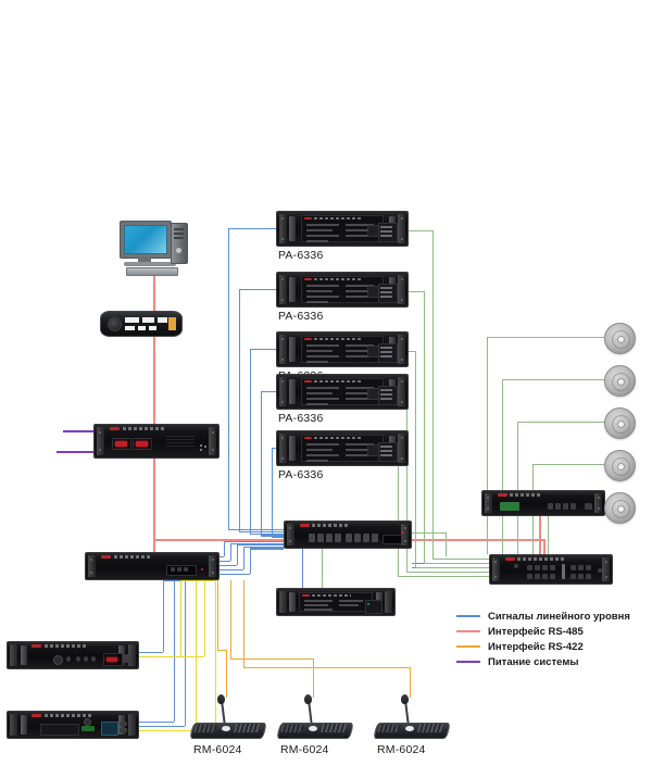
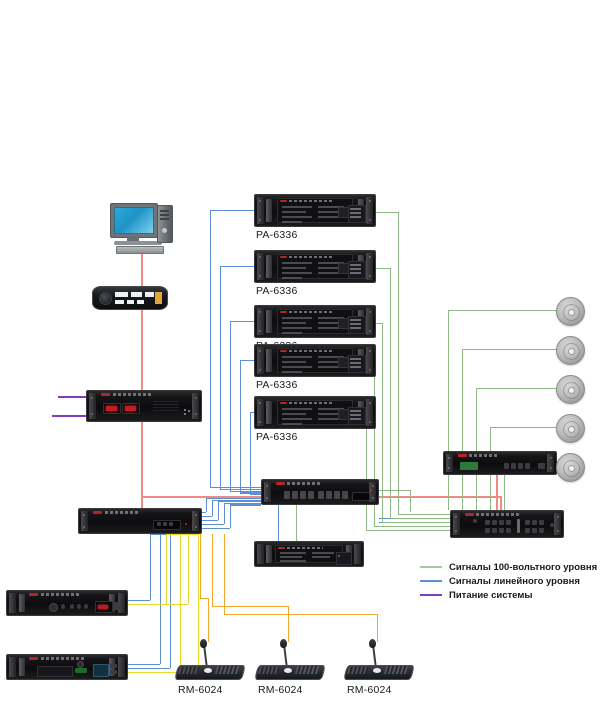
  PA-6336
  PA-6336
  PA-6336
  PA-6336
  RM-6024
  RM-6024
  RM-6024
+ Сигналы 100-вольтного уровня
  Сигналы линейного уровня
- Интерфейс RS-485
- Интерфейс RS-422
  Питание системы
